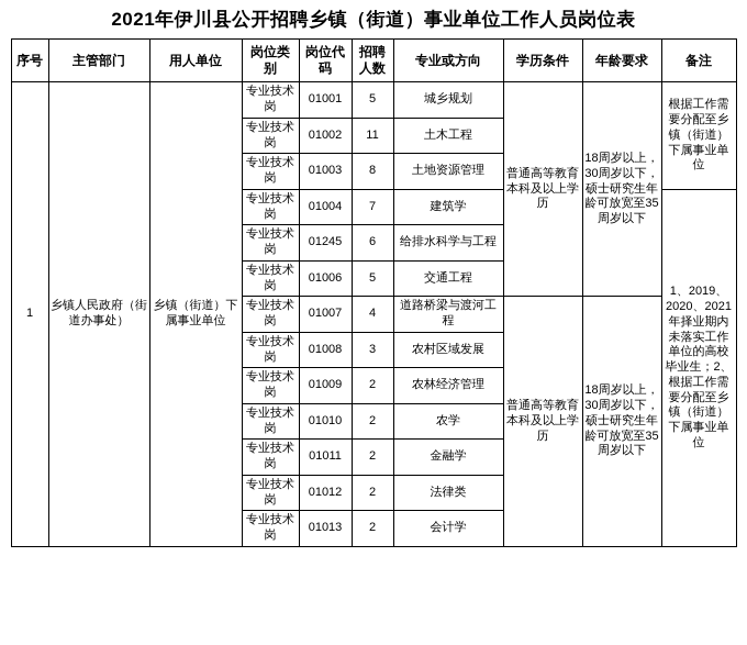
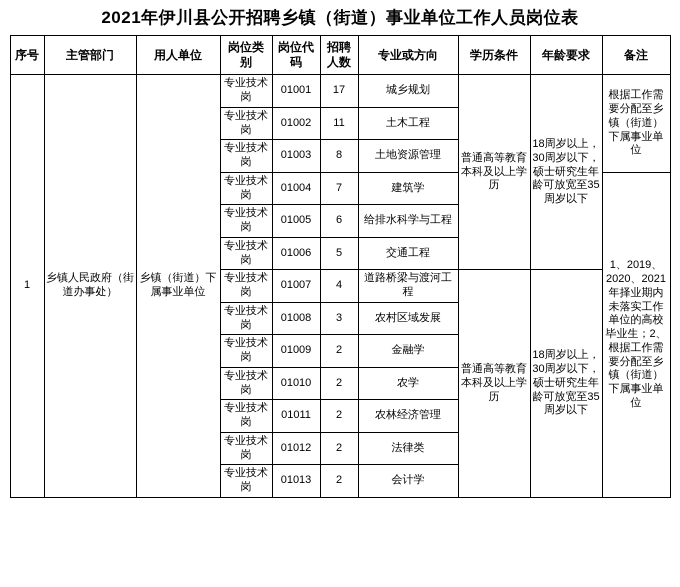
  2021年伊川县公开招聘乡镇（街道）事业单位工作人员岗位表
  序号	主管部门	用人单位	岗位类别	岗位代码	招聘人数	专业或方向	学历条件	年龄要求	备注
- 1	乡镇人民政府（街道办事处）	乡镇（街道）下属事业单位	专业技术岗	01001	5	城乡规划	普通高等教育本科及以上学历	18周岁以上，30周岁以下，硕士研究生年龄可放宽至35周岁以下	根据工作需要分配至乡镇（街道）下属事业单位
+ 1	乡镇人民政府（街道办事处）	乡镇（街道）下属事业单位	专业技术岗	01001	17	城乡规划	普通高等教育本科及以上学历	18周岁以上，30周岁以下，硕士研究生年龄可放宽至35周岁以下	根据工作需要分配至乡镇（街道）下属事业单位
  专业技术岗	01002	11	土木工程
  专业技术岗	01003	8	土地资源管理
  专业技术岗	01004	7	建筑学	1、2019、2020、2021年择业期内未落实工作单位的高校毕业生；2、根据工作需要分配至乡镇（街道）下属事业单位
- 专业技术岗	01245	6	给排水科学与工程
+ 专业技术岗	01005	6	给排水科学与工程
  专业技术岗	01006	5	交通工程
  专业技术岗	01007	4	道路桥梁与渡河工程	普通高等教育本科及以上学历	18周岁以上，30周岁以下，硕士研究生年龄可放宽至35周岁以下
  专业技术岗	01008	3	农村区域发展
- 专业技术岗	01009	2	农林经济管理
+ 专业技术岗	01009	2	金融学
  专业技术岗	01010	2	农学
- 专业技术岗	01011	2	金融学
+ 专业技术岗	01011	2	农林经济管理
  专业技术岗	01012	2	法律类
  专业技术岗	01013	2	会计学
